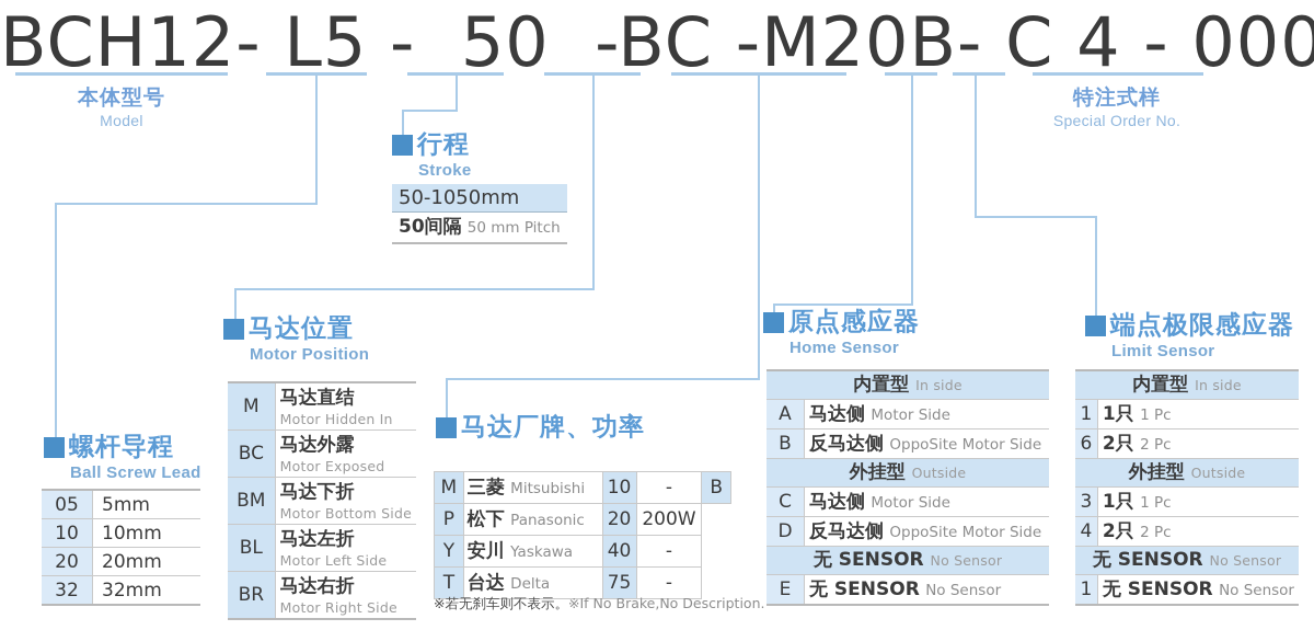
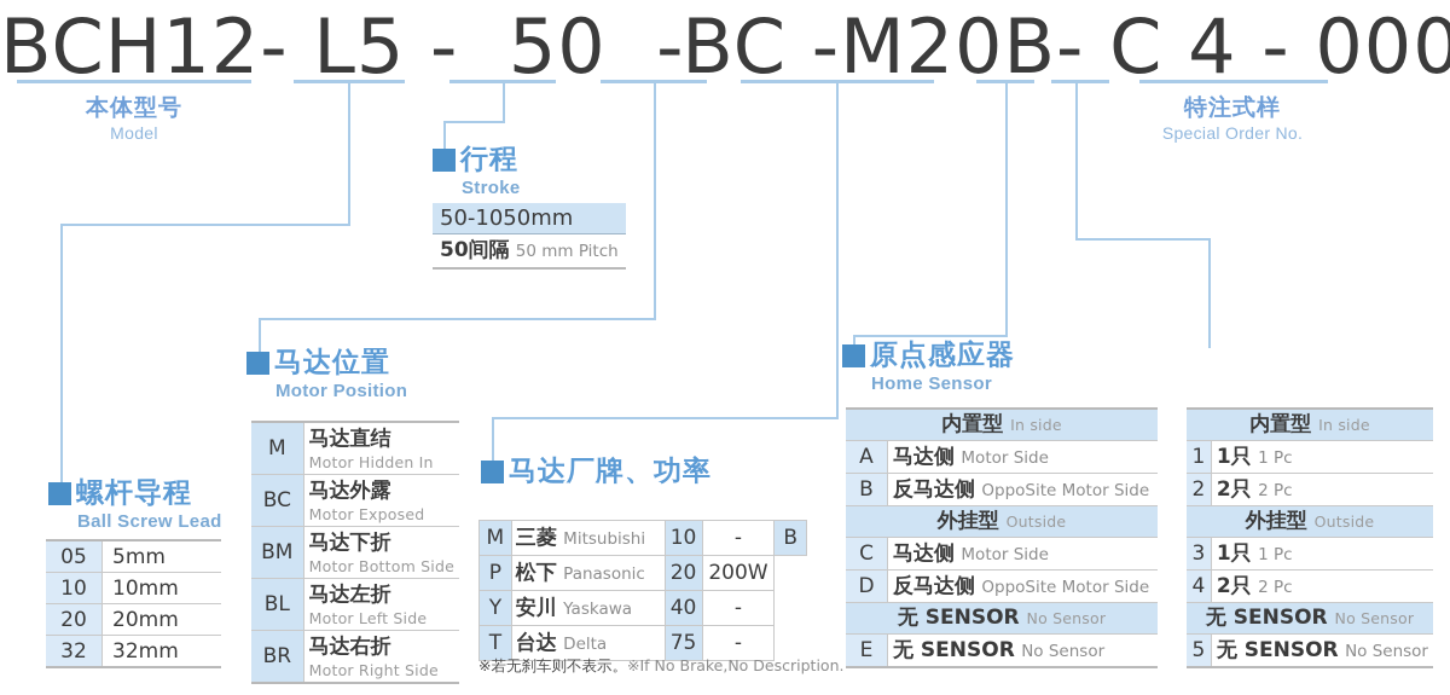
  BCH12- L5 - 50 -BC -M20B- C 4 - 000
  本体型号
  Model
  特注式样
  Special Order No.
  行程
  Stroke
  螺杆导程
  Ball Screw Lead
  马达位置
  Motor Position
  马达厂牌、功率
  原点感应器
  Home Sensor
- 端点极限感应器
- Limit Sensor
  50-1050mm
  50间隔 50 mm Pitch
  05	5mm
  10	10mm
  20	20mm
  32	32mm
  M	马达直结 Motor Hidden In
  BC	马达外露 Motor Exposed
  BM	马达下折 Motor Bottom Side
  BL	马达左折 Motor Left Side
  BR	马达右折 Motor Right Side
  M	三菱 Mitsubishi	10	-	B
  P	松下 Panasonic	20	200W
  Y	安川 Yaskawa	40	-
  T	台达 Delta	75	-
  ※若无刹车则不表示。※If No Brake,No Description.
  内置型 In side
  A	马达侧 Motor Side
  B	反马达侧 OppoSite Motor Side
  外挂型 Outside
  C	马达侧 Motor Side
  D	反马达侧 OppoSite Motor Side
  无 SENSOR No Sensor
  E	无 SENSOR No Sensor
  内置型 In side
  1	1只 1 Pc
- 6	2只 2 Pc
+ 2	2只 2 Pc
  外挂型 Outside
  3	1只 1 Pc
  4	2只 2 Pc
  无 SENSOR No Sensor
- 1	无 SENSOR No Sensor
+ 5	无 SENSOR No Sensor
